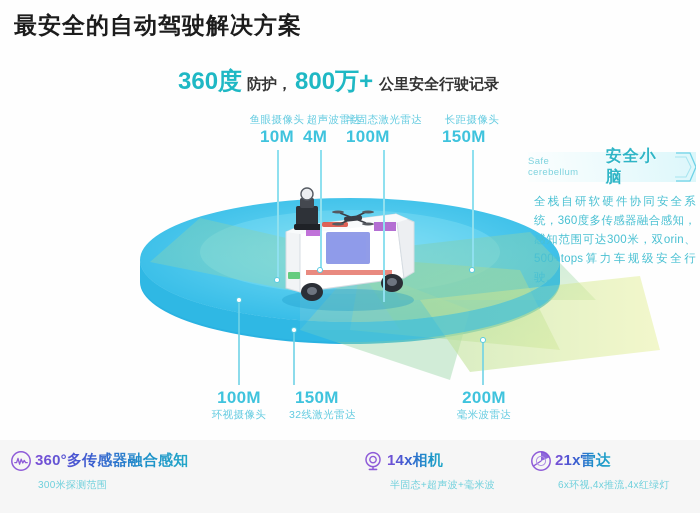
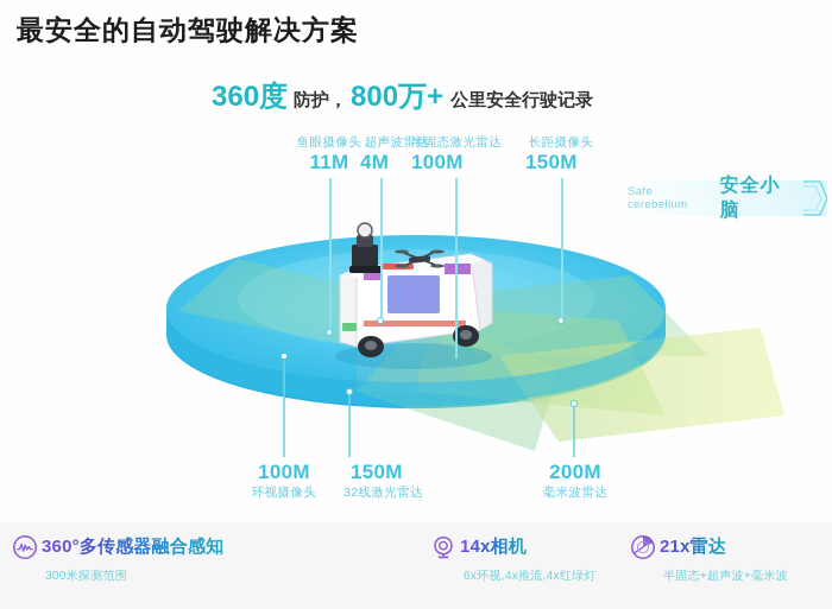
  最安全的自动驾驶解决方案
  360度
  防护，
  800万+
  公里安全行驶记录
  鱼眼摄像头
- 10M
+ 11M
  超声波雷达
  4M
  半固态激光雷达
  100M
  长距摄像头
  150M
  100M
  环视摄像头
  150M
  32线激光雷达
  200M
  毫米波雷达
  Safe cerebellum
  安全小脑
- 全栈自研软硬件协同安全系统，360度多传感器融合感知，感知范围可达300米，双orin、500+tops算力车规级安全行驶。
  360°多传感器融合感知
  300米探测范围
  14x相机
- 半固态+超声波+毫米波
+ 6x环视,4x推流,4x红绿灯
  21x雷达
- 6x环视,4x推流,4x红绿灯
+ 半固态+超声波+毫米波
